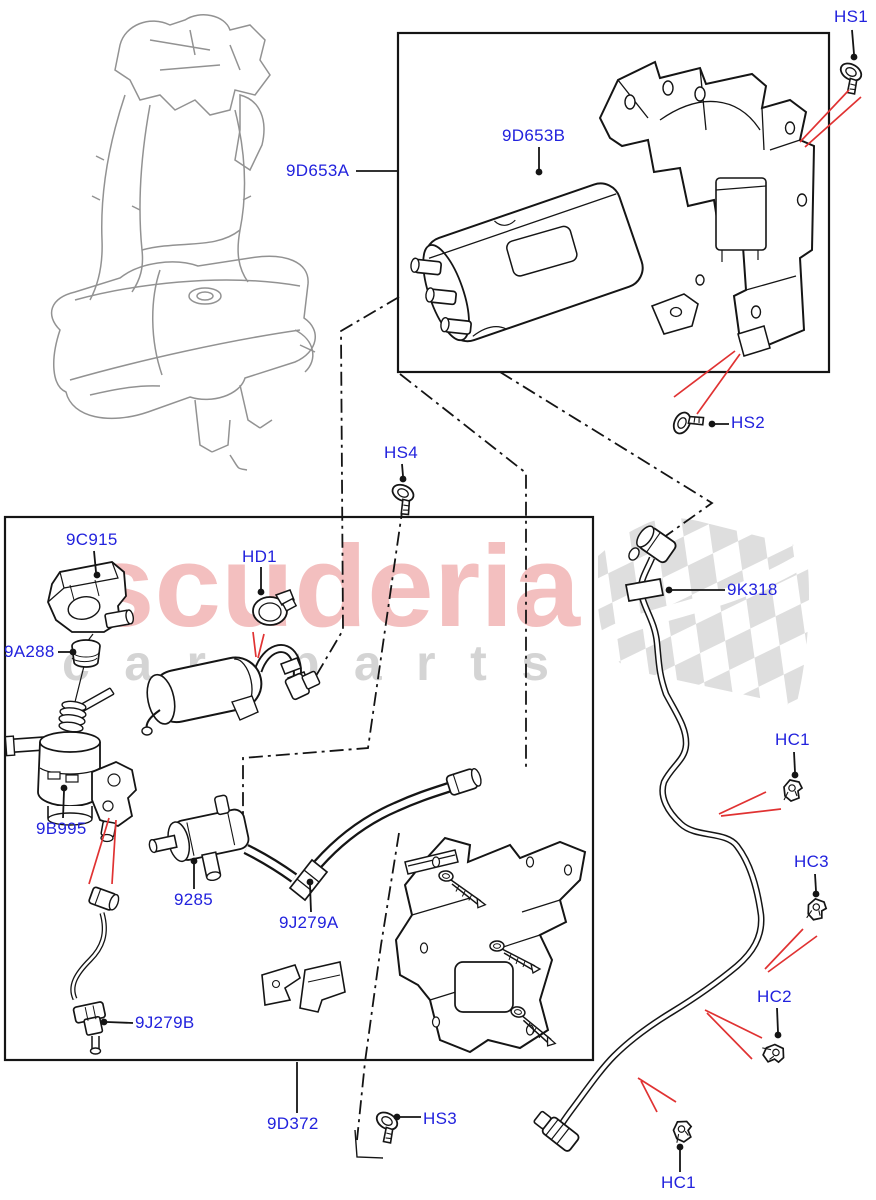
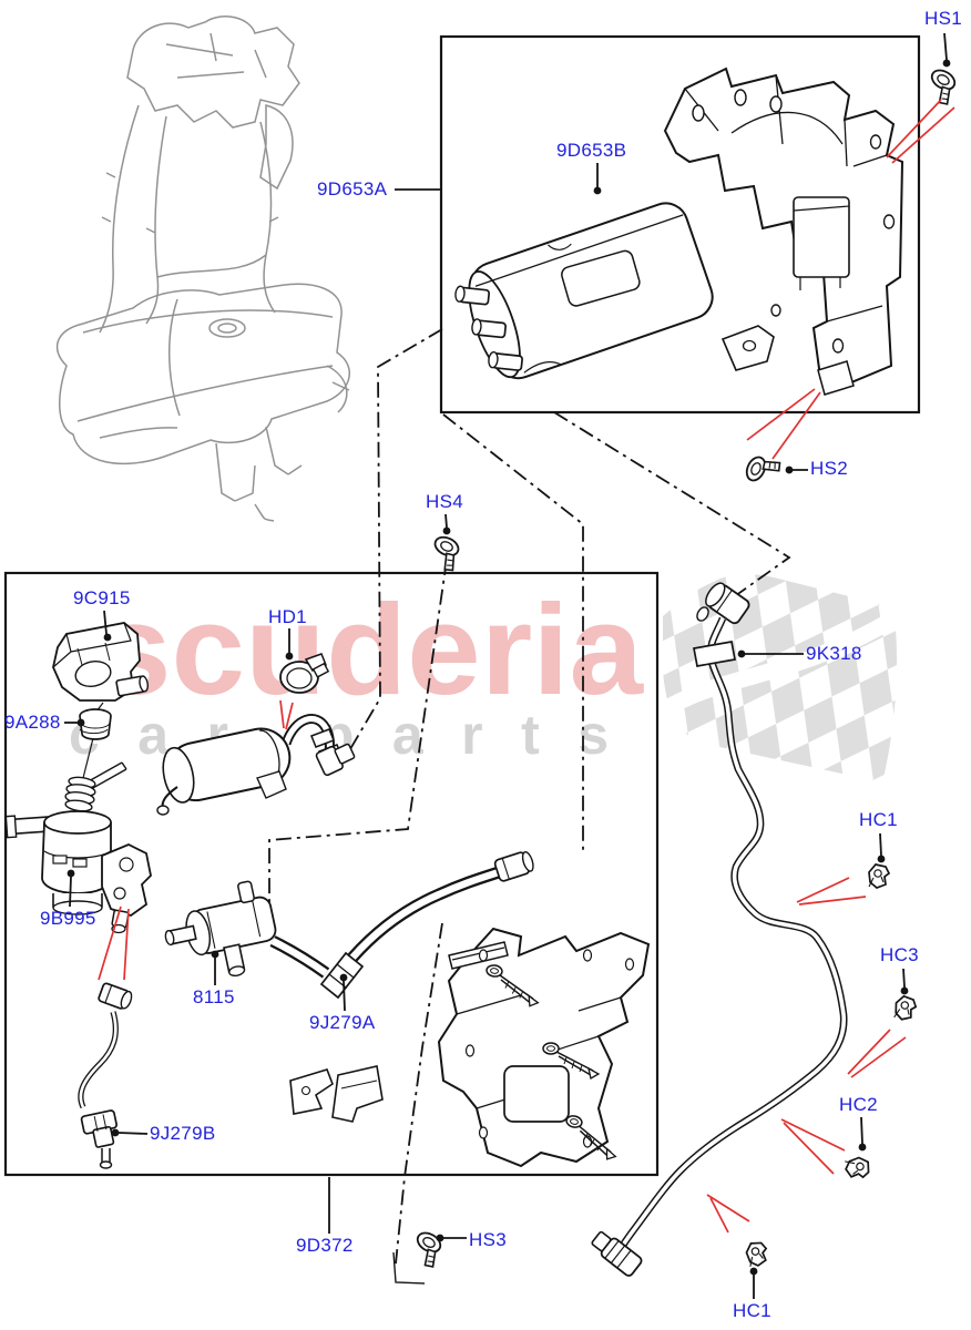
  cuderia
  a parts
  HS1
  9D653A
  9D653B
  HS2
  HS4
  9C915
  HD1
  9A288
  9K318
  HC1
  9B995
- 9285
+ 8115
  9J279A
  HC3
  9J279B
  HC2
  9D372
  HS3
  HC1
